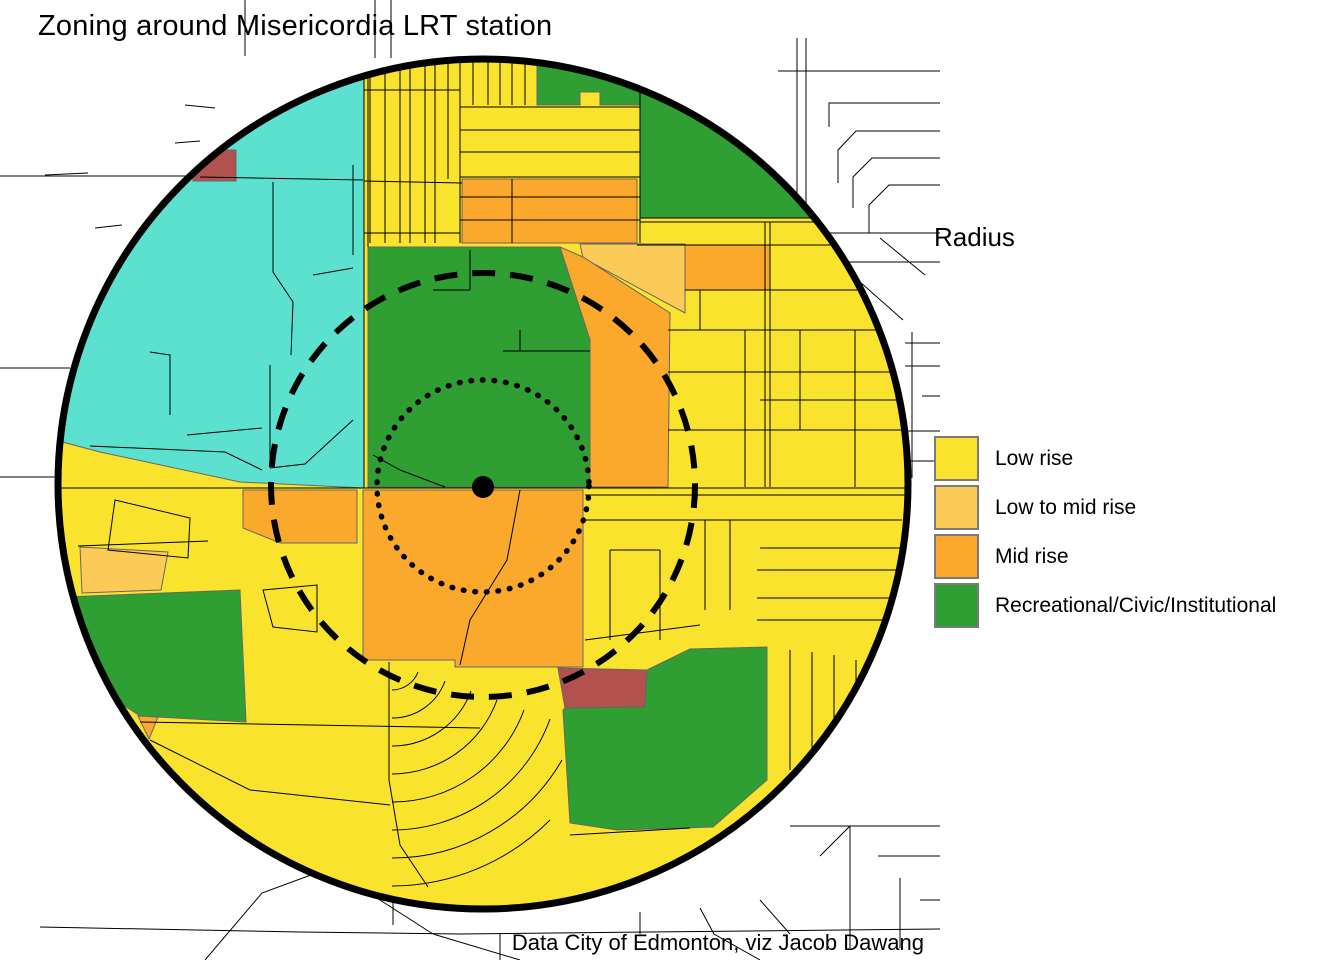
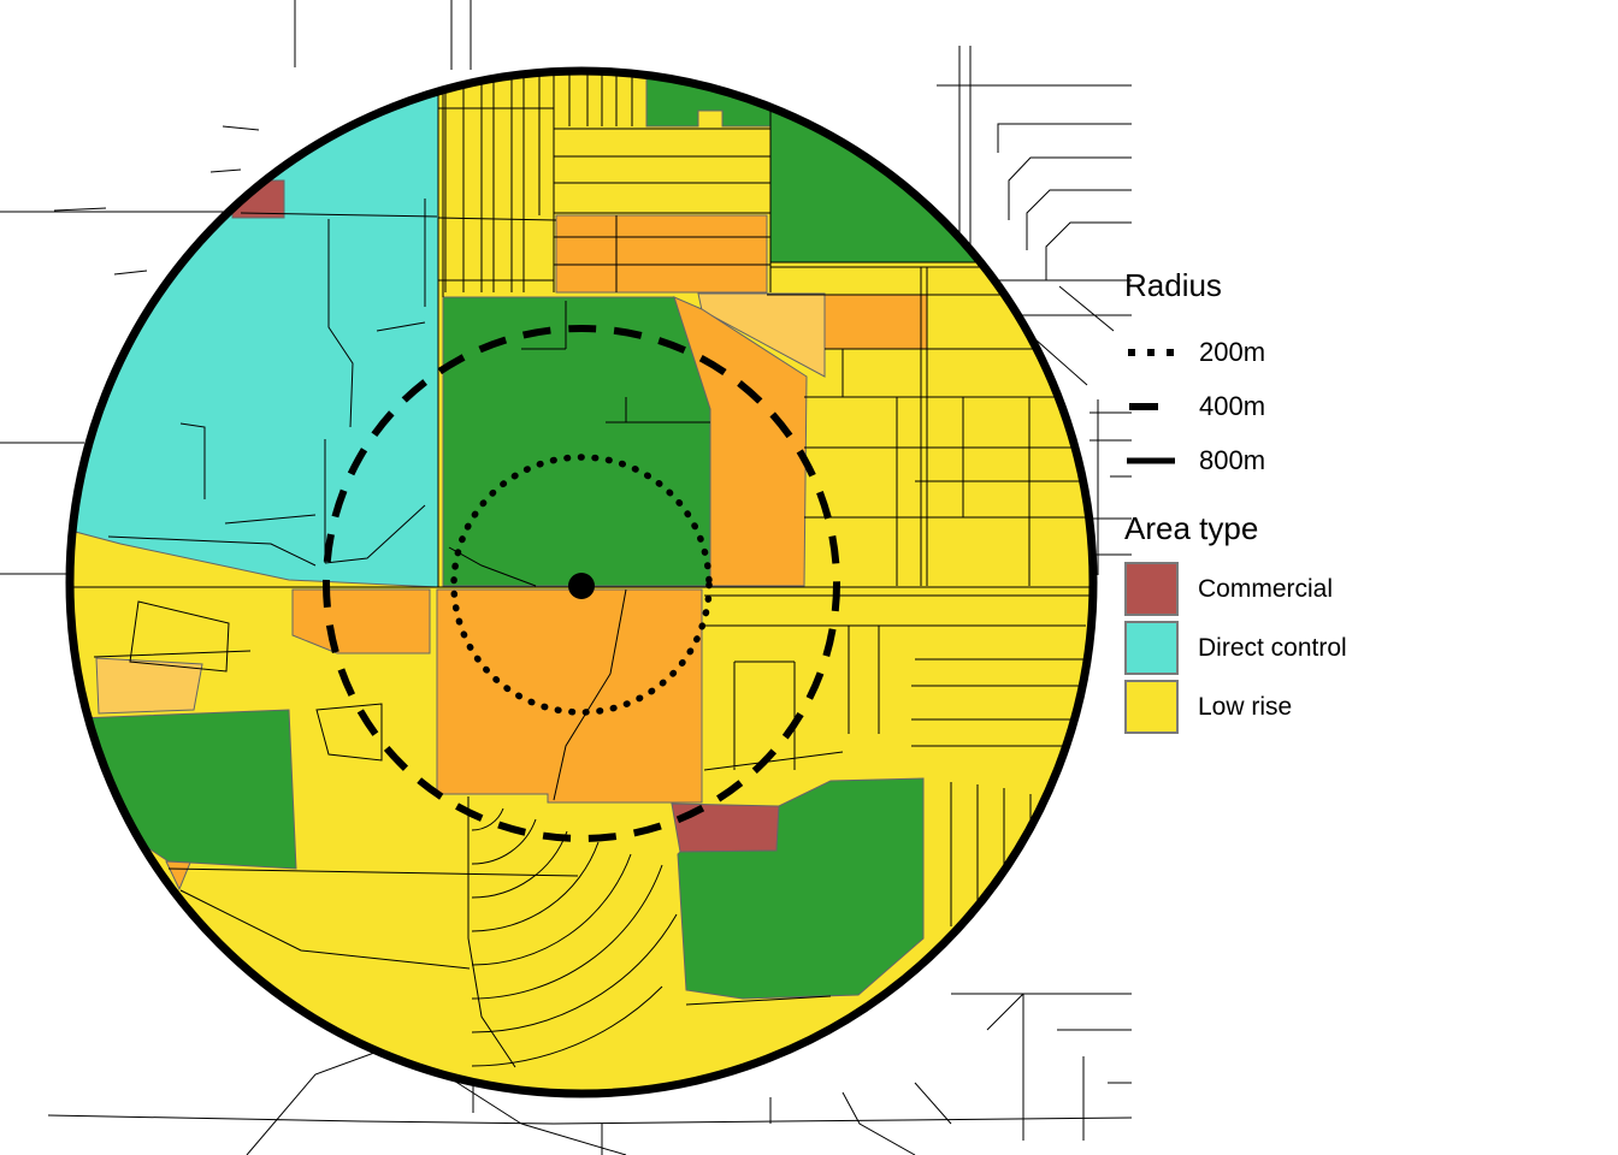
- Zoning around Misericordia LRT station
  Radius
+ 200m
+ 400m
+ 800m
+ Area type
+ Commercial
+ Direct control
  Low rise
- Low to mid rise
- Mid rise
- Recreational/Civic/Institutional
- Data City of Edmonton, viz Jacob Dawang
